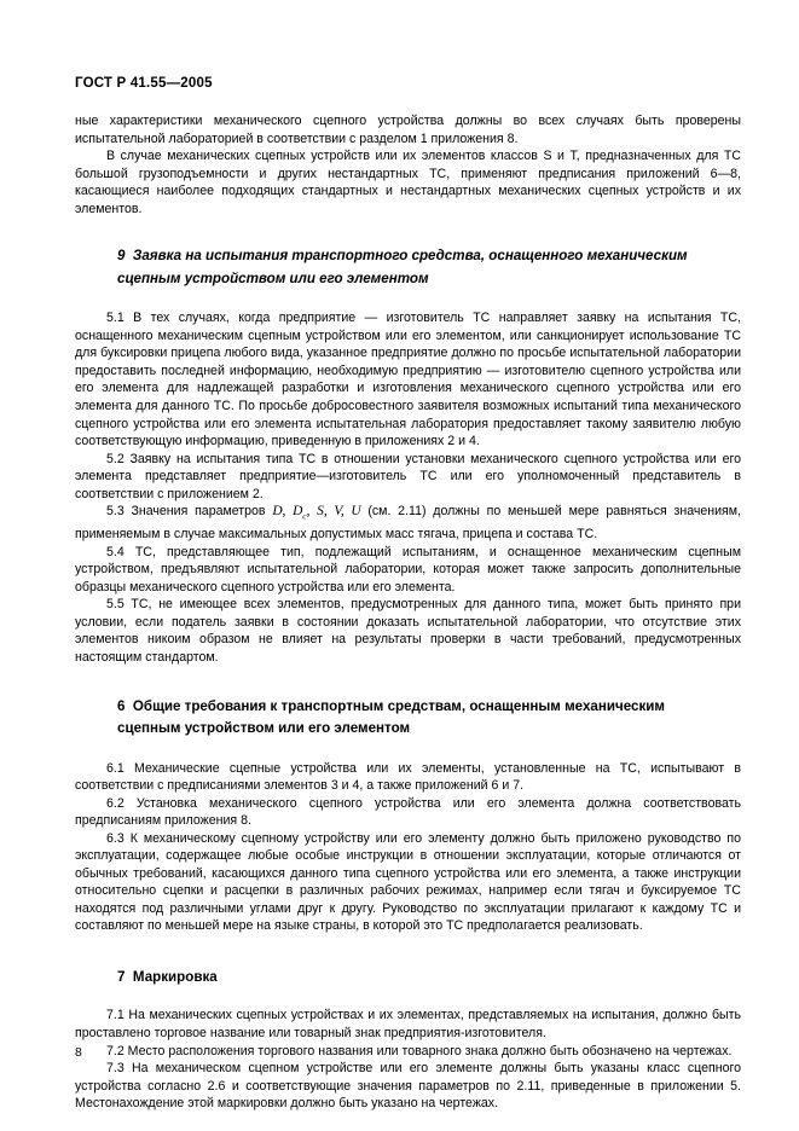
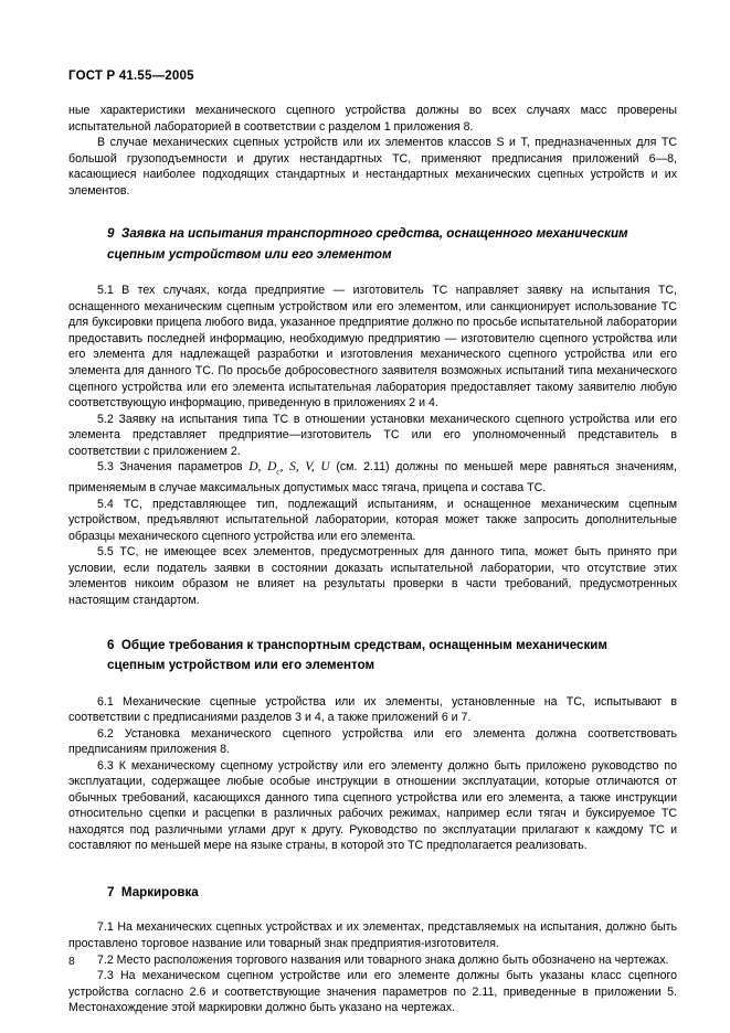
  ГОСТ Р 41.55—2005
- ные характеристики механического сцепного устройства должны во всех случаях быть проверены испытательной лабораторией в соответствии с разделом 1 приложения 8.
+ ные характеристики механического сцепного устройства должны во всех случаях масс проверены испытательной лабораторией в соответствии с разделом 1 приложения 8.
  В случае механических сцепных устройств или их элементов классов S и Т, предназначенных для ТС большой грузоподъемности и других нестандартных ТС, применяют предписания приложений 6—8, касающиеся наиболее подходящих стандартных и нестандартных механических сцепных устройств и их элементов.
  9 Заявка на испытания транспортного средства, оснащенного механическим сцепным устройством или его элементом
  5.1 В тех случаях, когда предприятие — изготовитель ТС направляет заявку на испытания ТС, оснащенного механическим сцепным устройством или его элементом, или санкционирует использование ТС для буксировки прицепа любого вида, указанное предприятие должно по просьбе испытательной лаборатории предоставить последней информацию, необходимую предприятию — изготовителю сцепного устройства или его элемента для надлежащей разработки и изготовления механического сцепного устройства или его элемента для данного ТС. По просьбе добросовестного заявителя возможных испытаний типа механического сцепного устройства или его элемента испытательная лаборатория предоставляет такому заявителю любую соответствующую информацию, приведенную в приложениях 2 и 4.
  5.2 Заявку на испытания типа ТС в отношении установки механического сцепного устройства или его элемента представляет предприятие—изготовитель ТС или его уполномоченный представитель в соответствии с приложением 2.
  5.3 Значения параметров D, Dc, S, V, U (см. 2.11) должны по меньшей мере равняться значениям, применяемым в случае максимальных допустимых масс тягача, прицепа и состава ТС.
  5.4 ТС, представляющее тип, подлежащий испытаниям, и оснащенное механическим сцепным устройством, предъявляют испытательной лаборатории, которая может также запросить дополнительные образцы механического сцепного устройства или его элемента.
  5.5 ТС, не имеющее всех элементов, предусмотренных для данного типа, может быть принято при условии, если податель заявки в состоянии доказать испытательной лаборатории, что отсутствие этих элементов никоим образом не влияет на результаты проверки в части требований, предусмотренных настоящим стандартом.
  6 Общие требования к транспортным средствам, оснащенным механическим сцепным устройством или его элементом
- 6.1 Механические сцепные устройства или их элементы, установленные на ТС, испытывают в соответствии с предписаниями элементов 3 и 4, а также приложений 6 и 7.
+ 6.1 Механические сцепные устройства или их элементы, установленные на ТС, испытывают в соответствии с предписаниями разделов 3 и 4, а также приложений 6 и 7.
  6.2 Установка механического сцепного устройства или его элемента должна соответствовать предписаниям приложения 8.
  6.3 К механическому сцепному устройству или его элементу должно быть приложено руководство по эксплуатации, содержащее любые особые инструкции в отношении эксплуатации, которые отличаются от обычных требований, касающихся данного типа сцепного устройства или его элемента, а также инструкции относительно сцепки и расцепки в различных рабочих режимах, например если тягач и буксируемое ТС находятся под различными углами друг к другу. Руководство по эксплуатации прилагают к каждому ТС и составляют по меньшей мере на языке страны, в которой это ТС предполагается реализовать.
  7 Маркировка
  7.1 На механических сцепных устройствах и их элементах, представляемых на испытания, должно быть проставлено торговое название или товарный знак предприятия-изготовителя.
  7.2 Место расположения торгового названия или товарного знака должно быть обозначено на чертежах.
  7.3 На механическом сцепном устройстве или его элементе должны быть указаны класс сцепного устройства согласно 2.6 и соответствующие значения параметров по 2.11, приведенные в приложении 5. Местонахождение этой маркировки должно быть указано на чертежах.
  8
